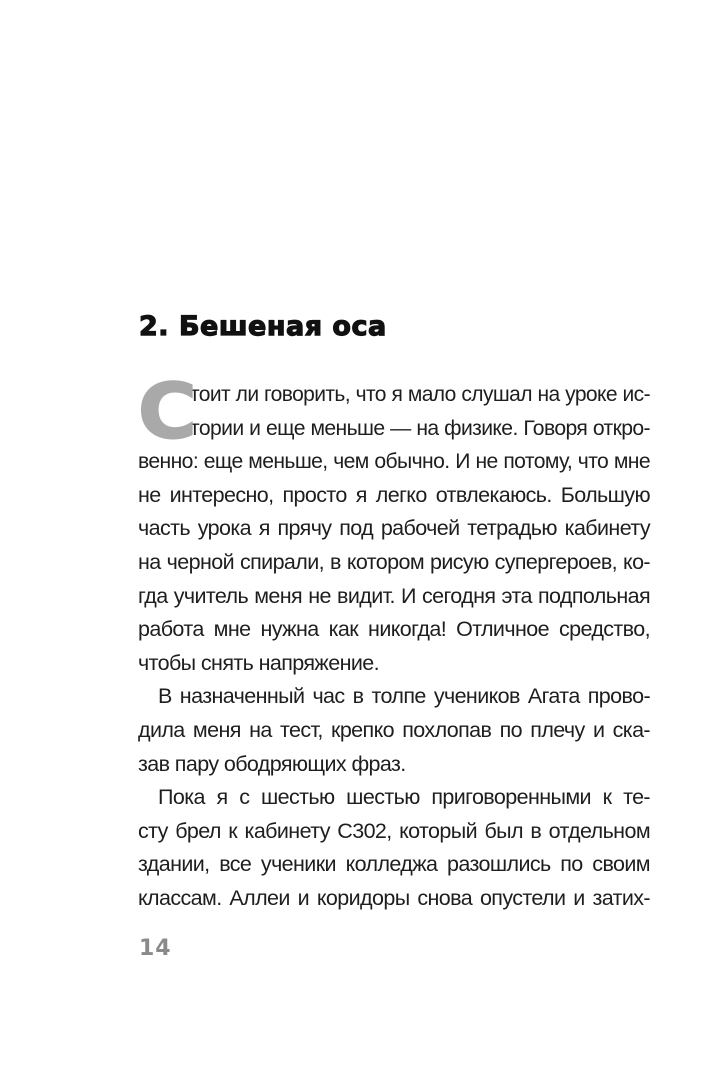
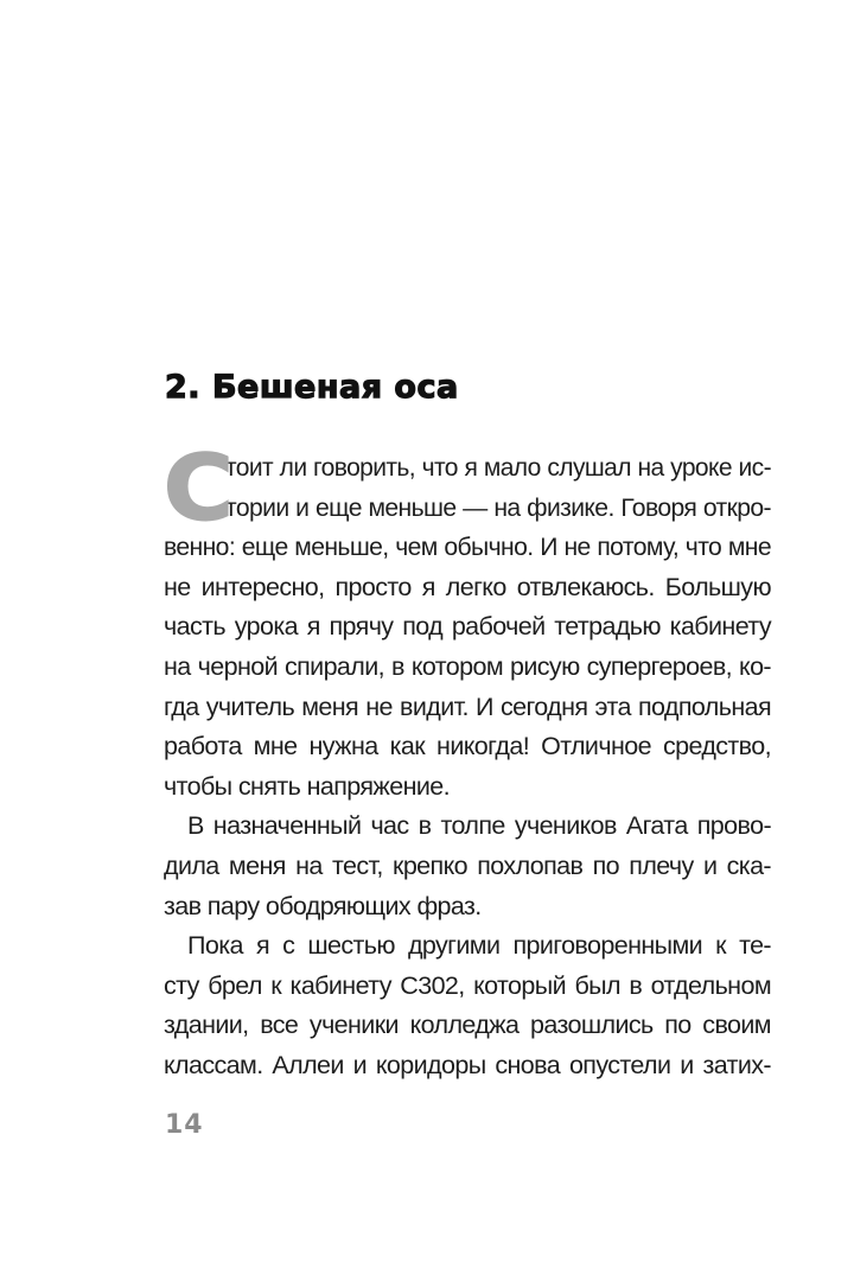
  2. Бешеная оса
  С
  тоит ли говорить, что я мало слушал на уроке ис-
  тории и еще меньше — на физике. Говоря откро-
  венно: еще меньше, чем обычно. И не потому, что мне
  не интересно, просто я легко отвлекаюсь. Большую
  часть урока я прячу под рабочей тетрадью кабинету
  на черной спирали, в котором рисую супергероев, ко-
  гда учитель меня не видит. И сегодня эта подпольная
  работа мне нужна как никогда! Отличное средство,
  чтобы снять напряжение.
  В назначенный час в толпе учеников Агата прово-
  дила меня на тест, крепко похлопав по плечу и ска-
  зав пару ободряющих фраз.
- Пока я с шестью шестью приговоренными к те-
+ Пока я с шестью другими приговоренными к те-
  сту брел к кабинету С302, который был в отдельном
  здании, все ученики колледжа разошлись по своим
  классам. Аллеи и коридоры снова опустели и затих-
  14
